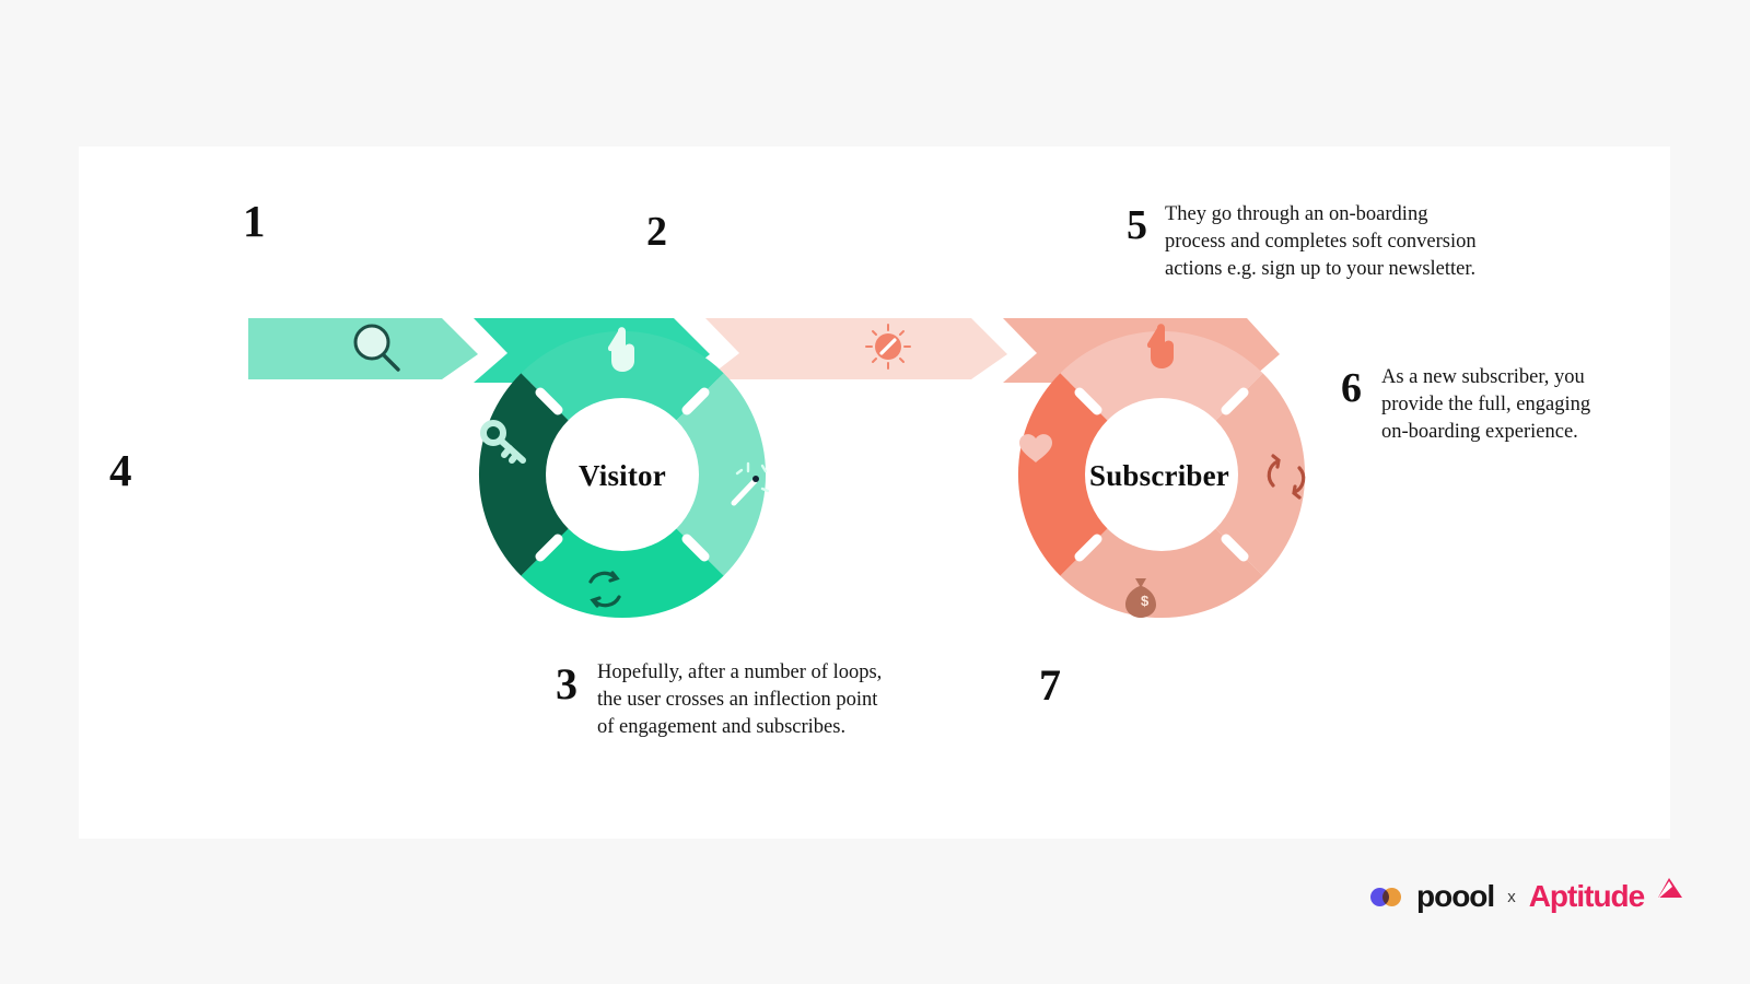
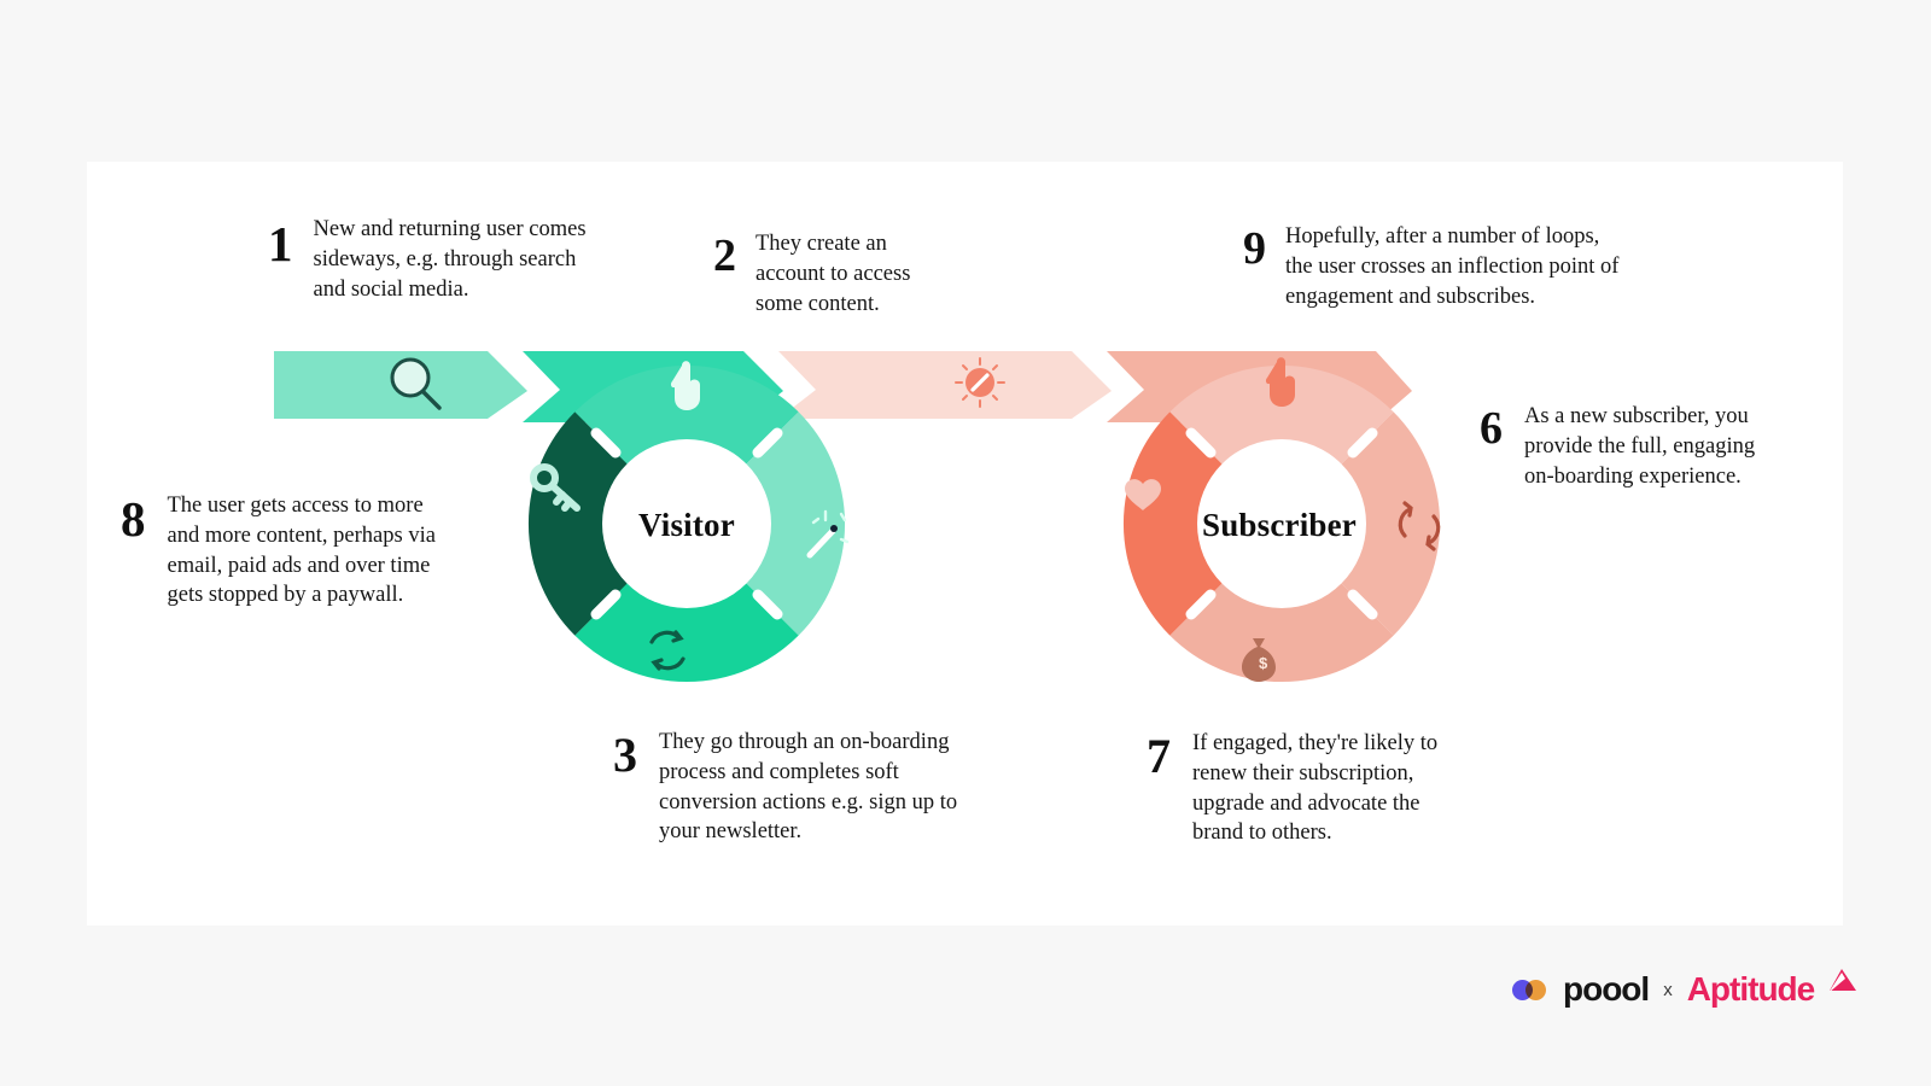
  $
  Visitor
  Subscriber
  1
+ New and returning user comes sideways, e.g. through search and social media.
  2
+ They create an account to access some content.
- 5
+ 9
- They go through an on-boarding process and completes soft conversion actions e.g. sign up to your newsletter.
+ Hopefully, after a number of loops, the user crosses an inflection point of engagement and subscribes.
- 4
+ 8
+ The user gets access to more and more content, perhaps via email, paid ads and over time gets stopped by a paywall.
  6
  As a new subscriber, you provide the full, engaging on-boarding experience.
  3
- Hopefully, after a number of loops, the user crosses an inflection point of engagement and subscribes.
+ They go through an on-boarding process and completes soft conversion actions e.g. sign up to your newsletter.
  7
+ If engaged, they're likely to renew their subscription, upgrade and advocate the brand to others.
  poool
  x
  Aptitude
